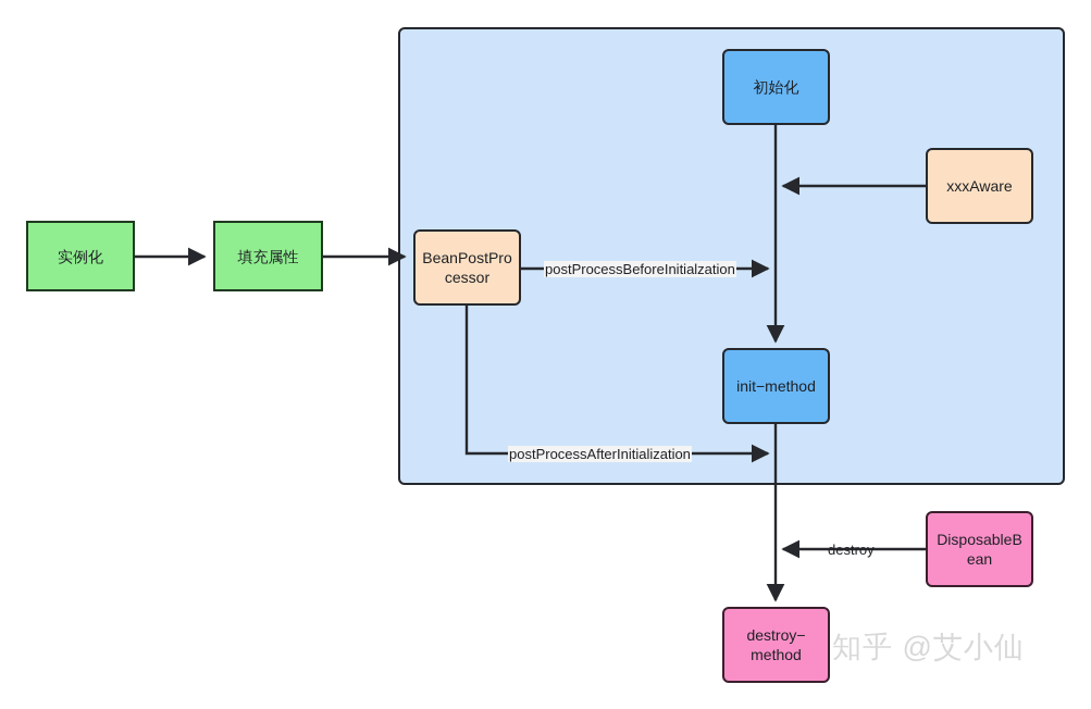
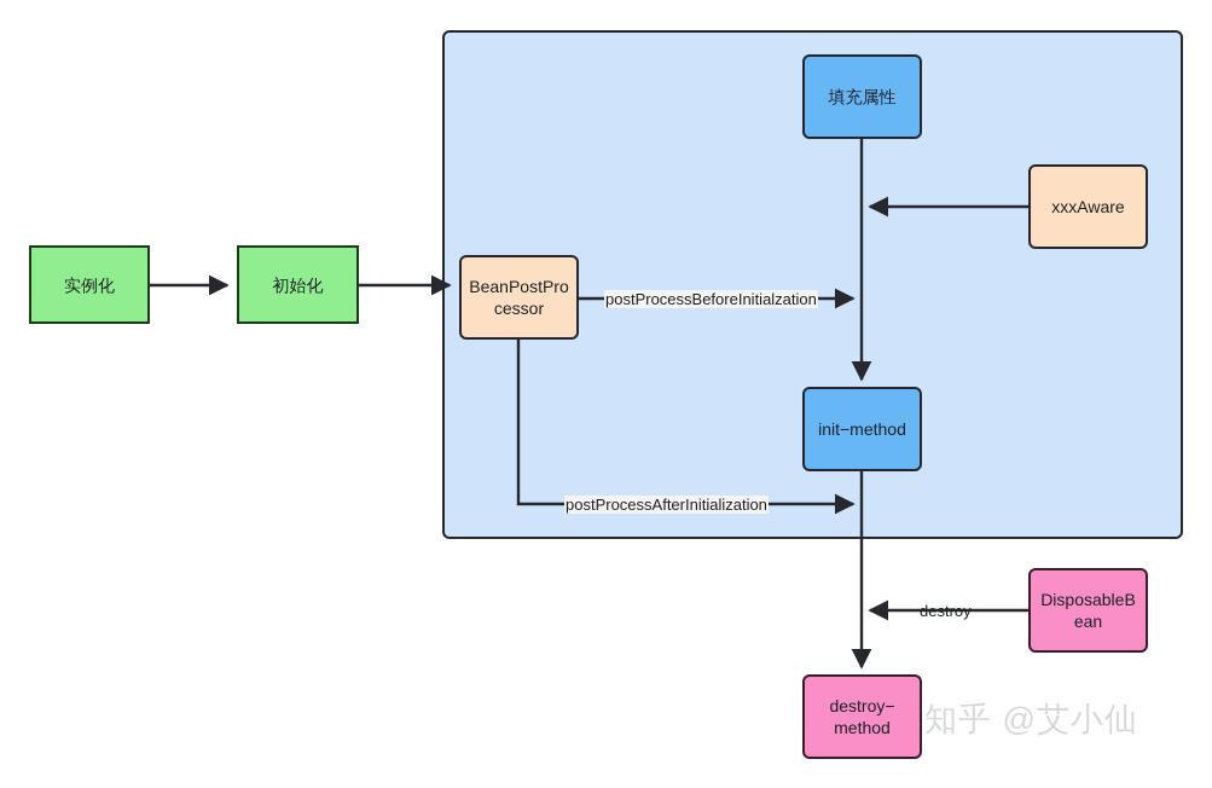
  实例化
- 填充属性
+ 初始化
  BeanPostPro
  cessor
- 初始化
+ 填充属性
  xxxAware
  init−method
  DisposableB
  ean
  destroy−
  method
  postProcessBeforeInitialzation
  postProcessAfterInitialization
  destroy
  知乎 @艾小仙
